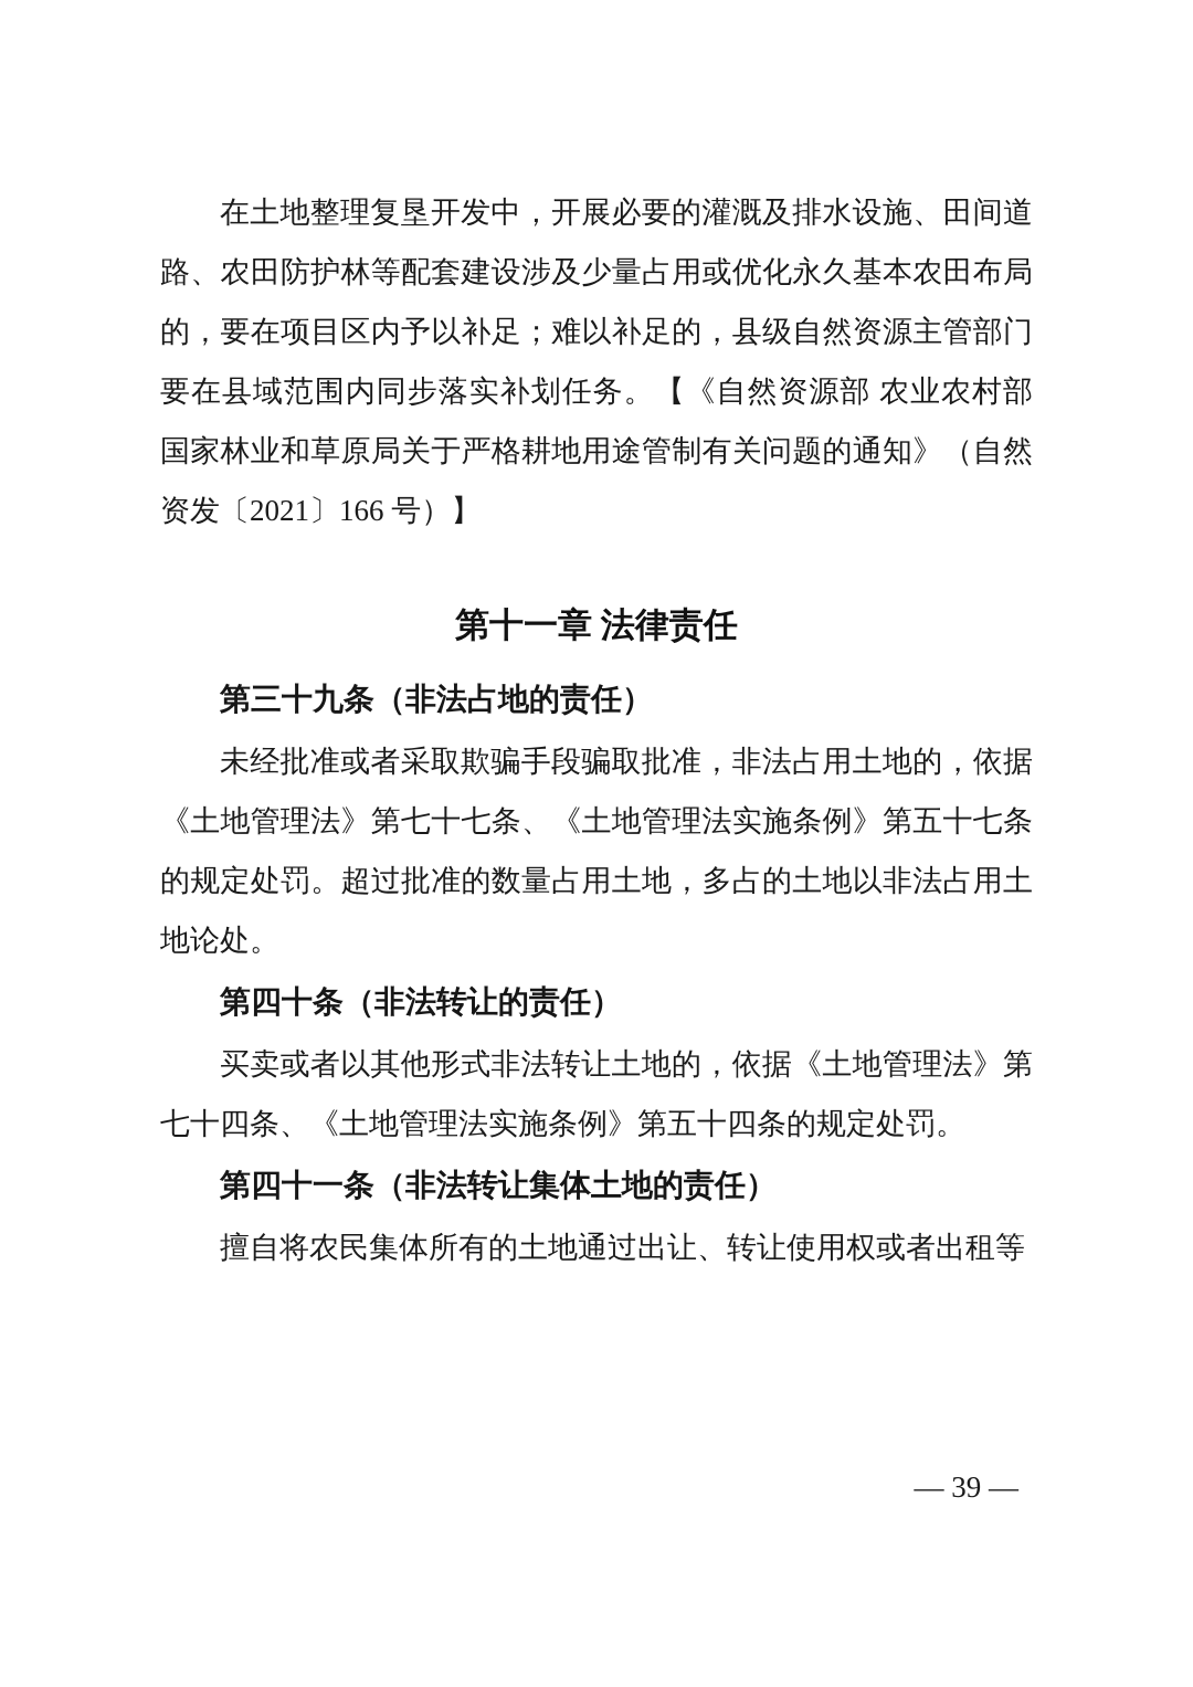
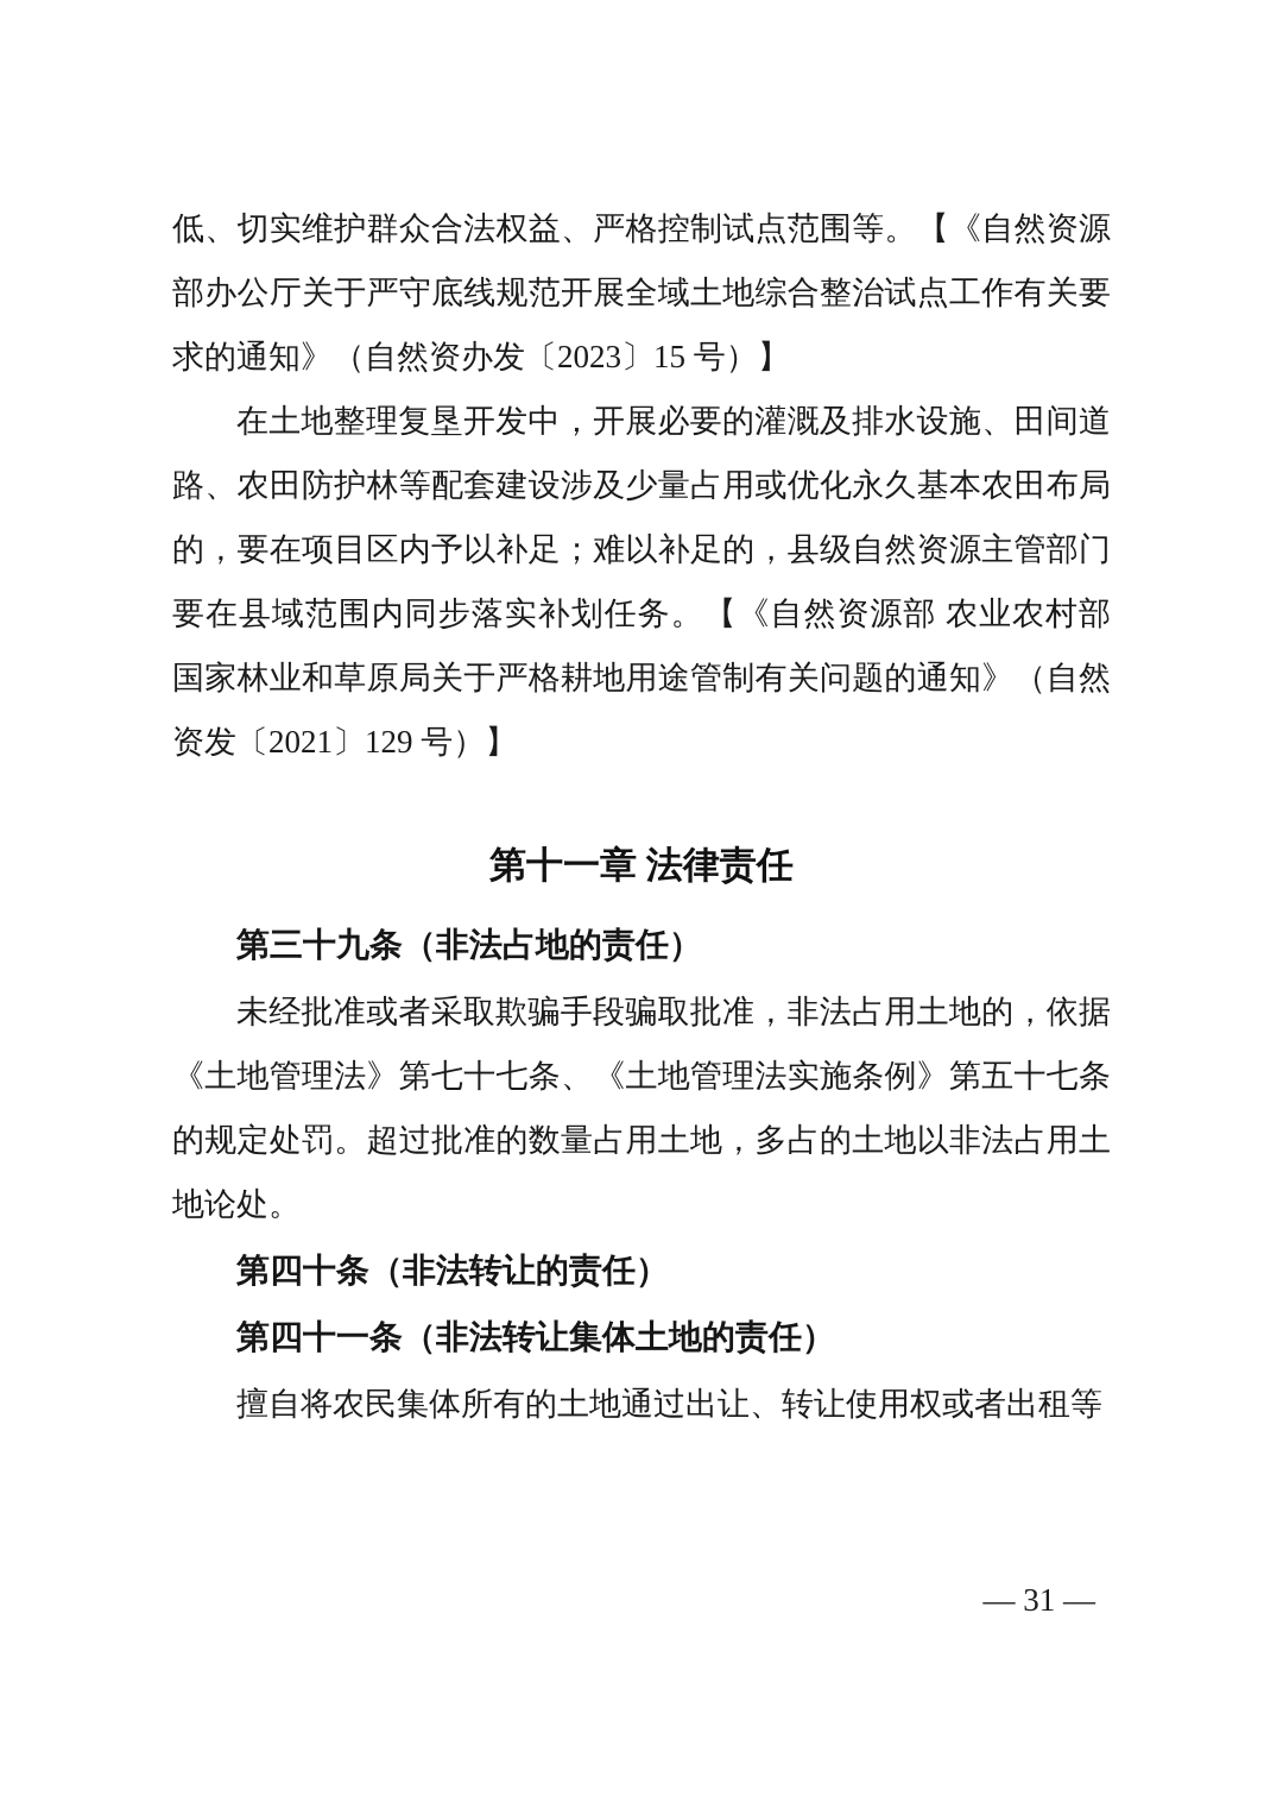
+ 低、切实维护群众合法权益、严格控制试点范围等。【《自然资源部办公厅关于严守底线规范开展全域土地综合整治试点工作有关要求的通知》（自然资办发〔2023〕15 号）】
- 在土地整理复垦开发中，开展必要的灌溉及排水设施、田间道路、农田防护林等配套建设涉及少量占用或优化永久基本农田布局的，要在项目区内予以补足；难以补足的，县级自然资源主管部门要在县域范围内同步落实补划任务。【《自然资源部 农业农村部 国家林业和草原局关于严格耕地用途管制有关问题的通知》（自然资发〔2021〕166 号）】
+ 在土地整理复垦开发中，开展必要的灌溉及排水设施、田间道路、农田防护林等配套建设涉及少量占用或优化永久基本农田布局的，要在项目区内予以补足；难以补足的，县级自然资源主管部门要在县域范围内同步落实补划任务。【《自然资源部 农业农村部 国家林业和草原局关于严格耕地用途管制有关问题的通知》（自然资发〔2021〕129 号）】
  第十一章 法律责任
  第三十九条（非法占地的责任）
  未经批准或者采取欺骗手段骗取批准，非法占用土地的，依据《土地管理法》第七十七条、《土地管理法实施条例》第五十七条的规定处罚。超过批准的数量占用土地，多占的土地以非法占用土地论处。
  第四十条（非法转让的责任）
- 买卖或者以其他形式非法转让土地的，依据《土地管理法》第七十四条、《土地管理法实施条例》第五十四条的规定处罚。
  第四十一条（非法转让集体土地的责任）
  擅自将农民集体所有的土地通过出让、转让使用权或者出租等
- — 39 —
+ — 31 —
